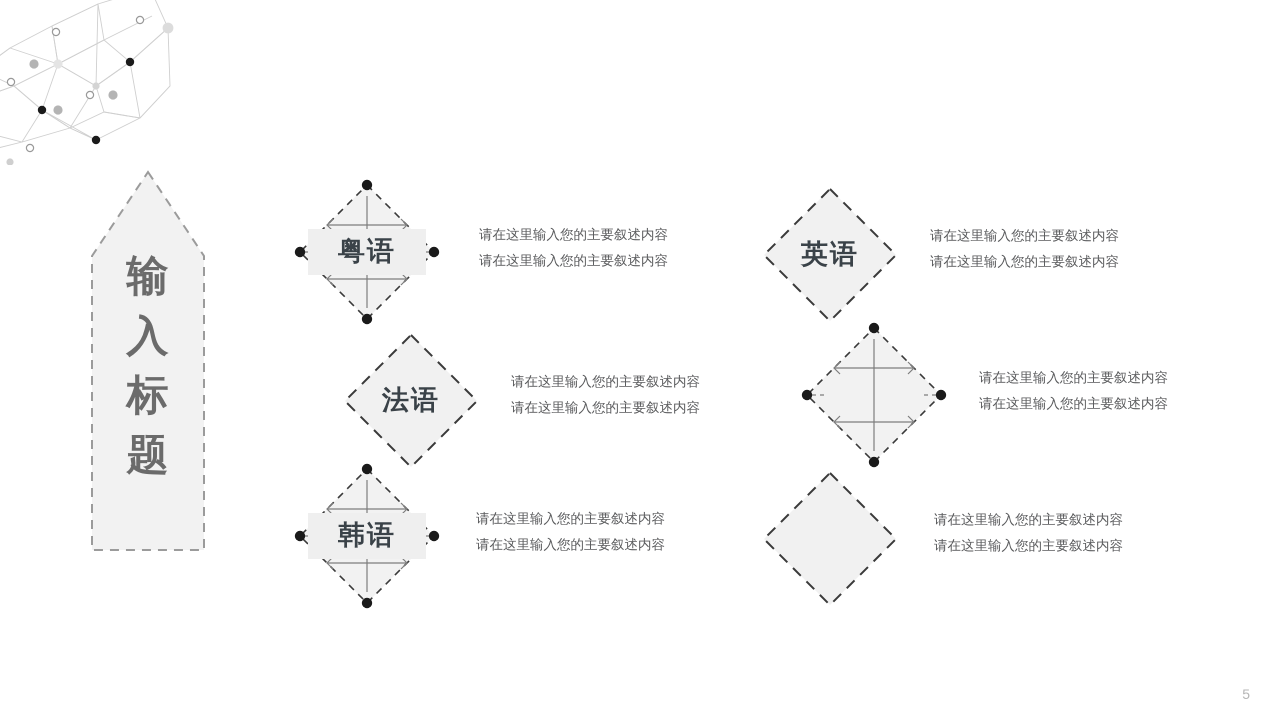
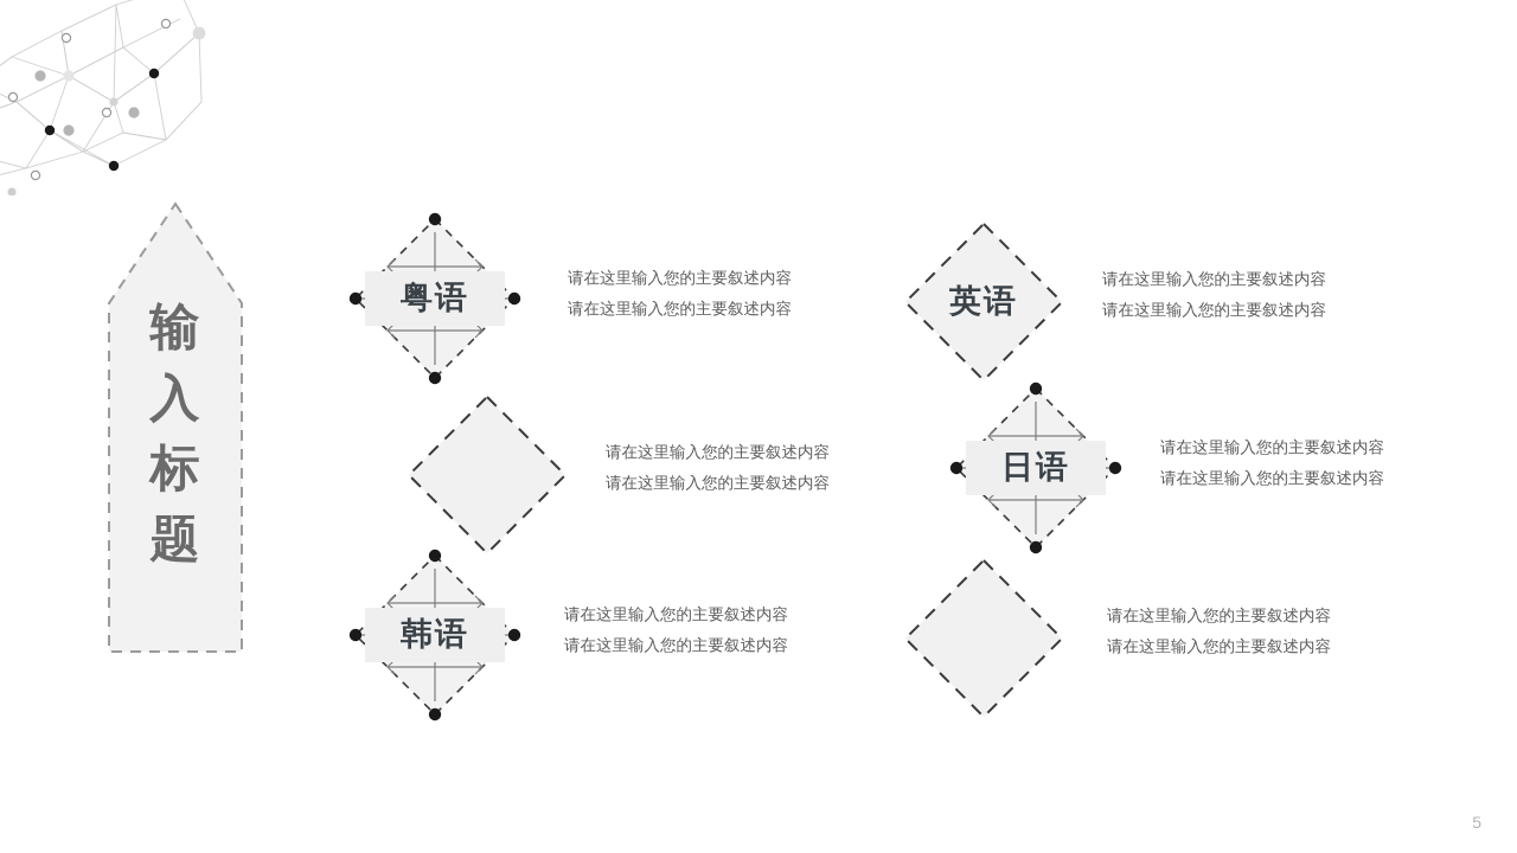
  输
  入
  标
  题
  粤语
  请在这里输入您的主要叙述内容
  请在这里输入您的主要叙述内容
  英语
  请在这里输入您的主要叙述内容
  请在这里输入您的主要叙述内容
- 法语
  请在这里输入您的主要叙述内容
  请在这里输入您的主要叙述内容
+ 日语
  请在这里输入您的主要叙述内容
  请在这里输入您的主要叙述内容
  韩语
  请在这里输入您的主要叙述内容
  请在这里输入您的主要叙述内容
  请在这里输入您的主要叙述内容
  请在这里输入您的主要叙述内容
  5
